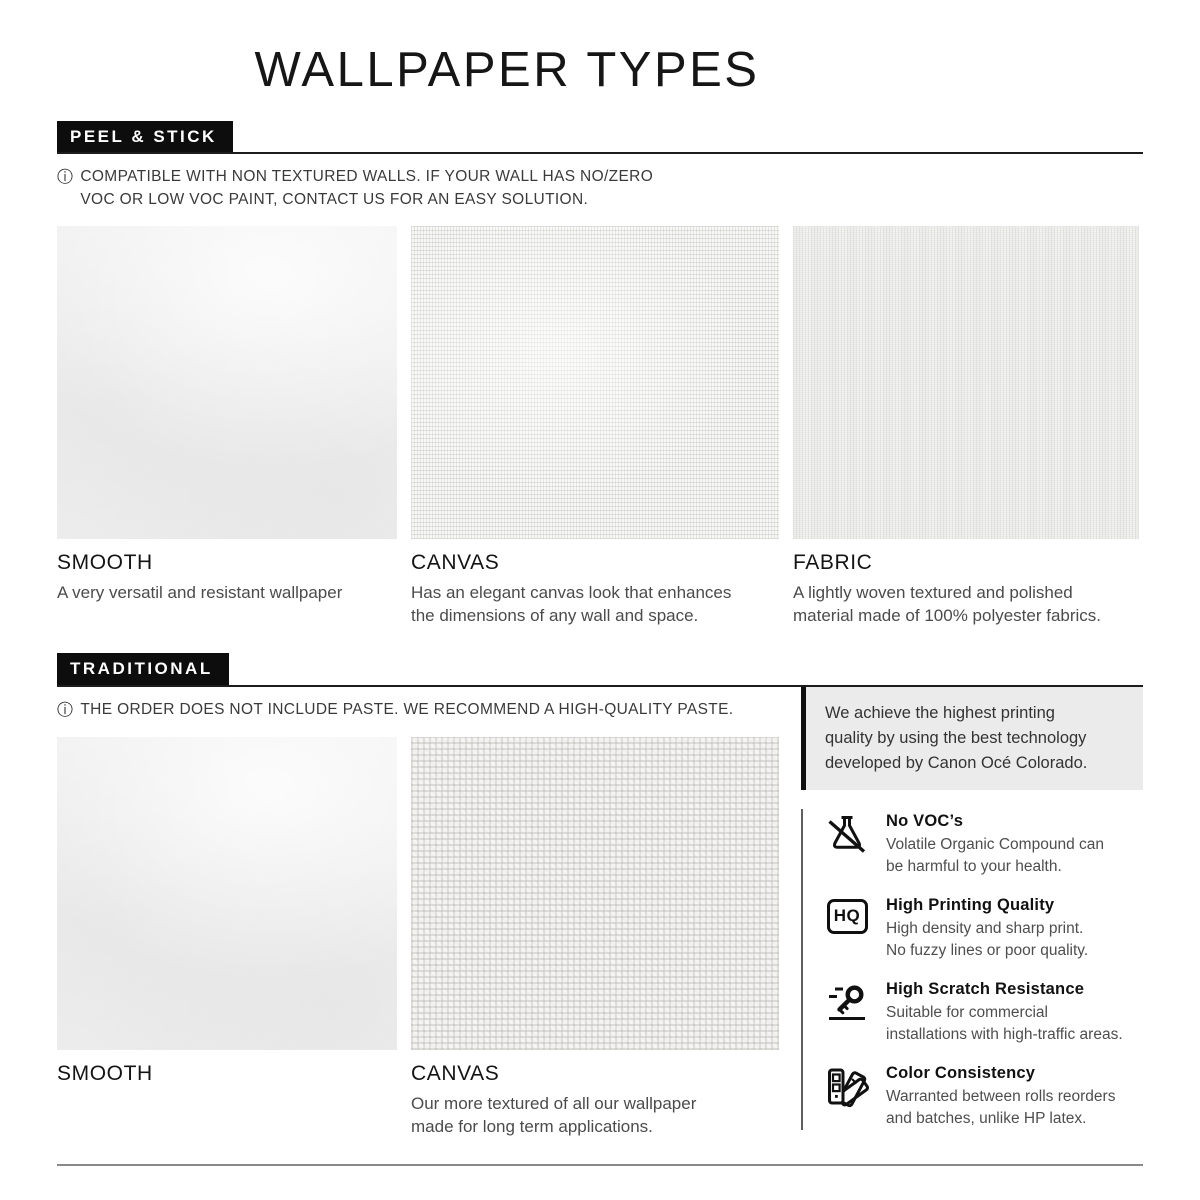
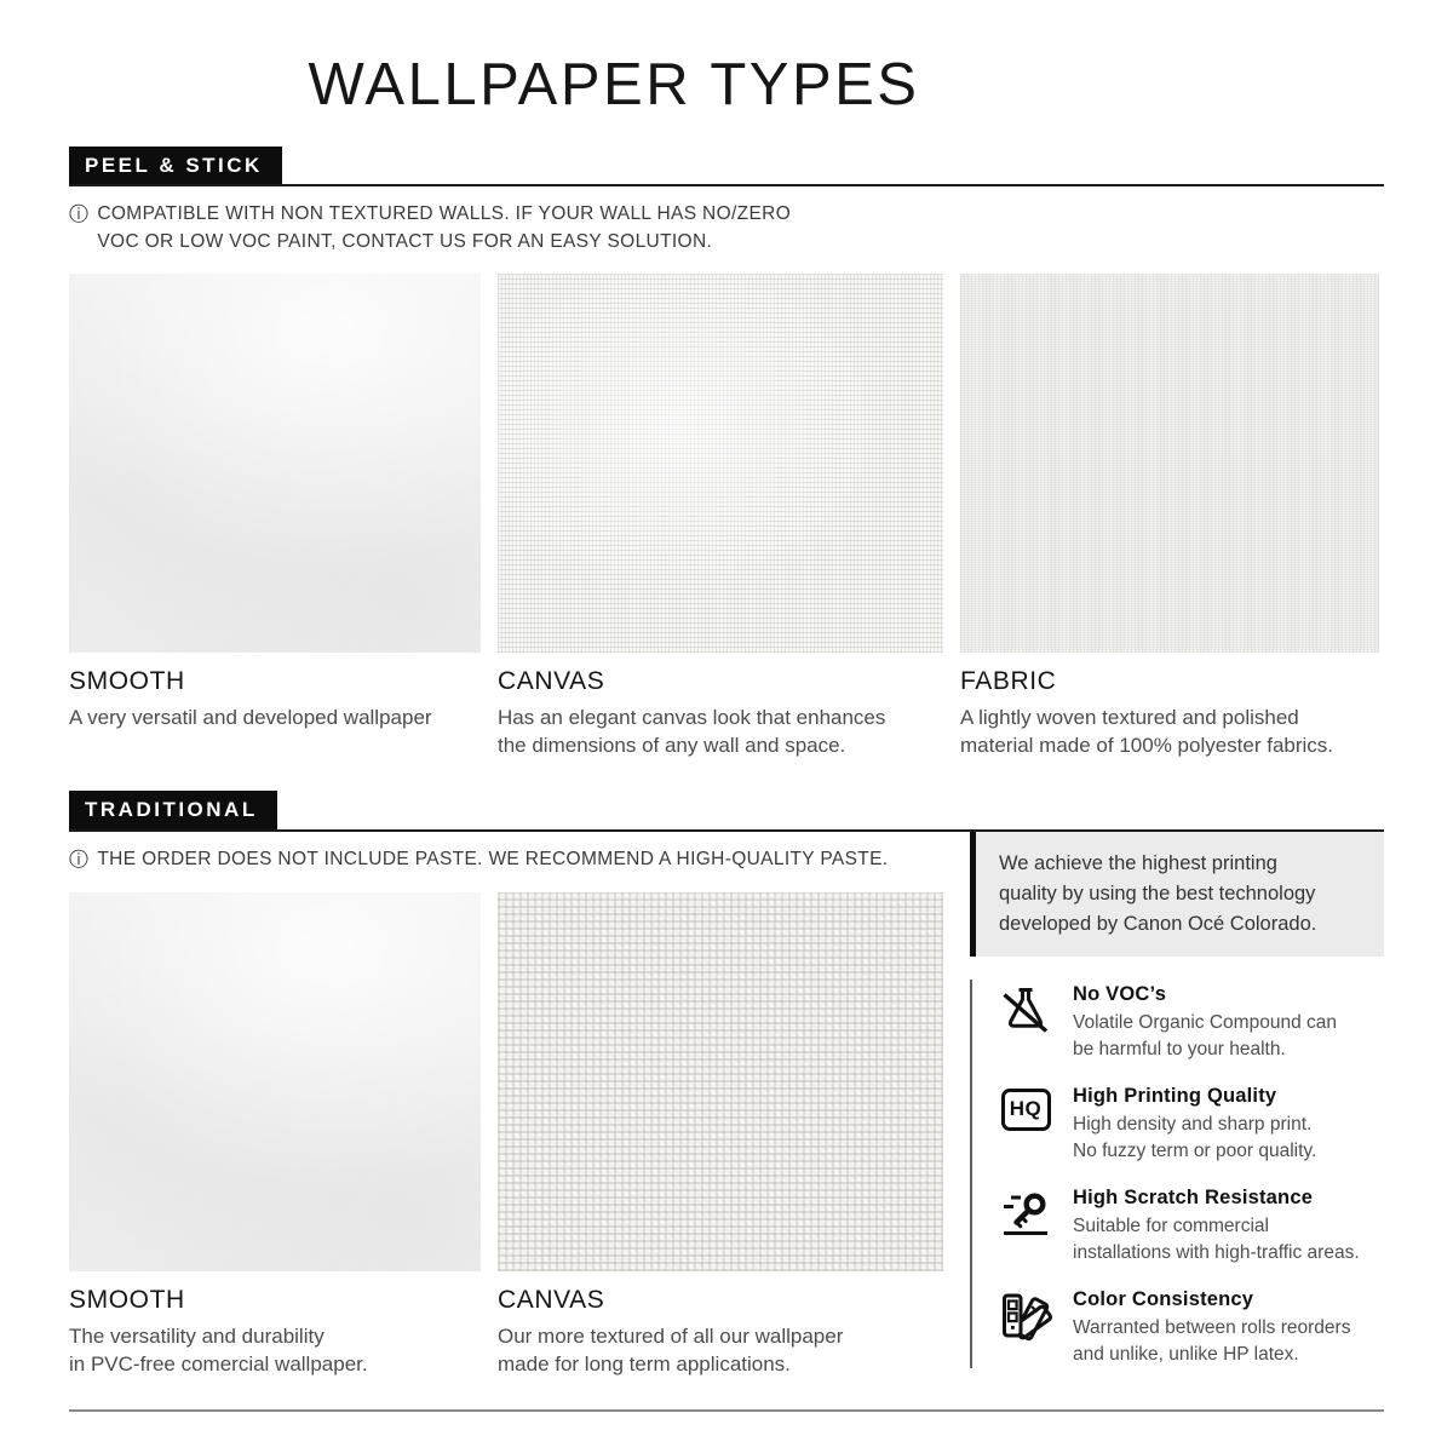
  WALLPAPER TYPES
  PEEL & STICK
  ⓘ
  COMPATIBLE WITH NON TEXTURED WALLS. IF YOUR WALL HAS NO/ZERO
  VOC OR LOW VOC PAINT, CONTACT US FOR AN EASY SOLUTION.
  SMOOTH
- A very versatil and resistant wallpaper
+ A very versatil and developed wallpaper
  CANVAS
  Has an elegant canvas look that enhances
  the dimensions of any wall and space.
  FABRIC
  A lightly woven textured and polished
  material made of 100% polyester fabrics.
  TRADITIONAL
  ⓘ
  THE ORDER DOES NOT INCLUDE PASTE. WE RECOMMEND A HIGH-QUALITY PASTE.
  SMOOTH
+ The versatility and durability
+ in PVC-free comercial wallpaper.
  CANVAS
  Our more textured of all our wallpaper
  made for long term applications.
  We achieve the highest printing
  quality by using the best technology
  developed by Canon Océ Colorado.
  No VOC’s
  Volatile Organic Compound can
  be harmful to your health.
  HQ
  High Printing Quality
  High density and sharp print.
- No fuzzy lines or poor quality.
+ No fuzzy term or poor quality.
  High Scratch Resistance
  Suitable for commercial
  installations with high-traffic areas.
  Color Consistency
  Warranted between rolls reorders
- and batches, unlike HP latex.
+ and unlike, unlike HP latex.
